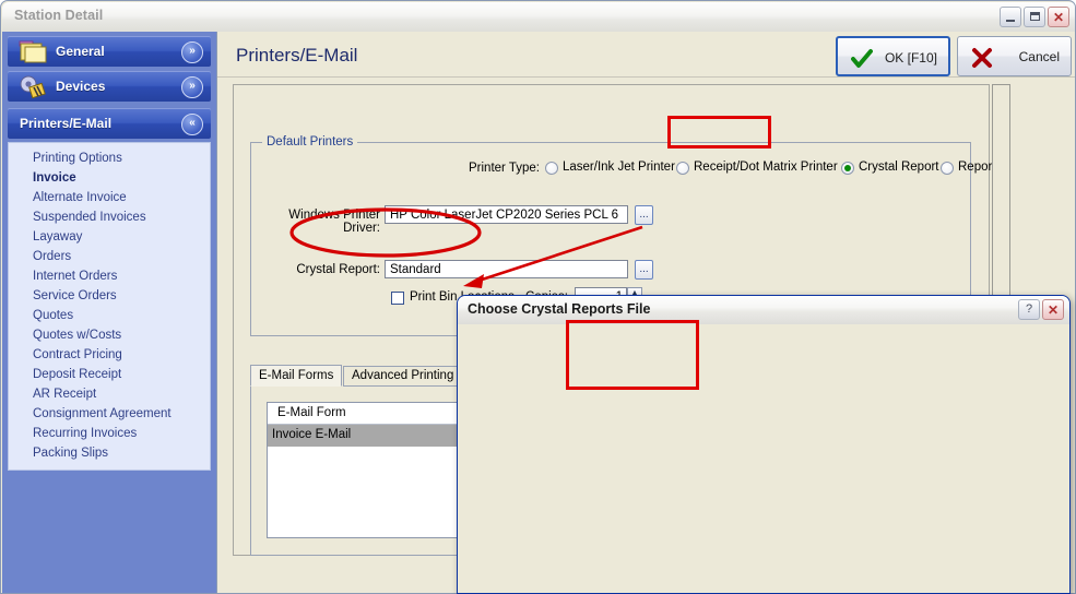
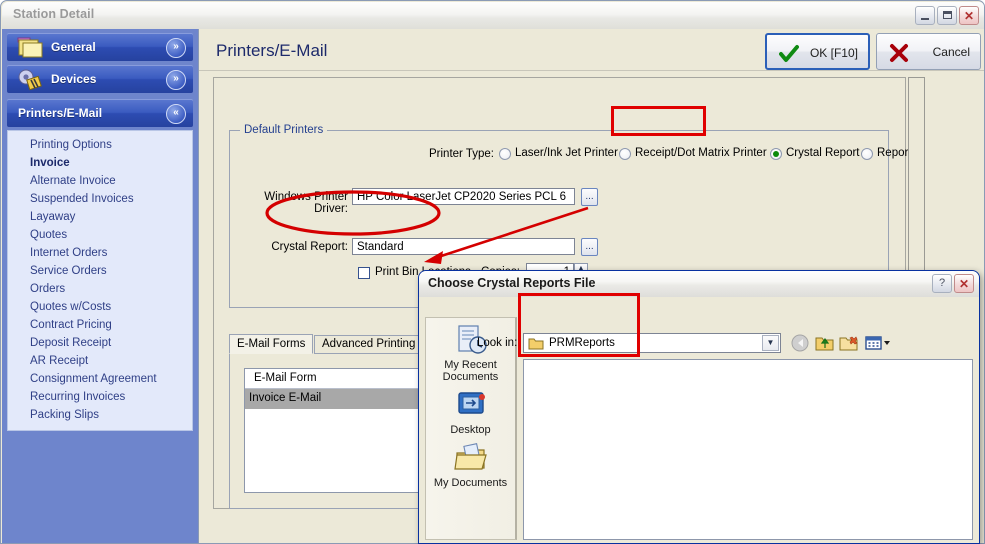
  Station Detail
  ✕
  General
  »
  Devices
  »
  Printers/E-Mail
  «
  Printing Options
  Invoice
  Alternate Invoice
  Suspended Invoices
  Layaway
- Orders
+ Quotes
  Internet Orders
  Service Orders
- Quotes
+ Orders
  Quotes w/Costs
  Contract Pricing
  Deposit Receipt
  AR Receipt
  Consignment Agreement
  Recurring Invoices
  Packing Slips
  Printers/E-Mail
  OK [F10]
  Cancel
  Default Printers
  Printer Type:
  Laser/Ink Jet Printer
  Receipt/Dot Matrix Printer
  Crystal Report
  Winds Printer Driver:
  HP ColoaserJet CP2020 Series PCL 6
  ...
  Crystal Report:
  Standard
  ...
  E-Mail Forms
  Advanced Printing
  E-Mail Form
  Invoice E-Mail
  Choose Crystal Reports File
  ?
  ✕
+ My Recent Documents
+ Desktop
+ My Documents
+ Look in:
+ PRMReports
+ ▼
